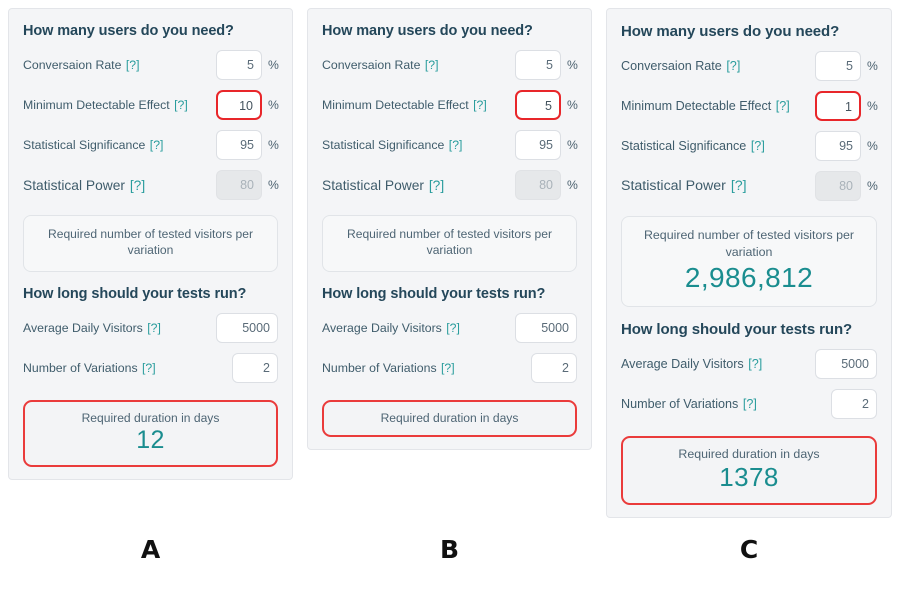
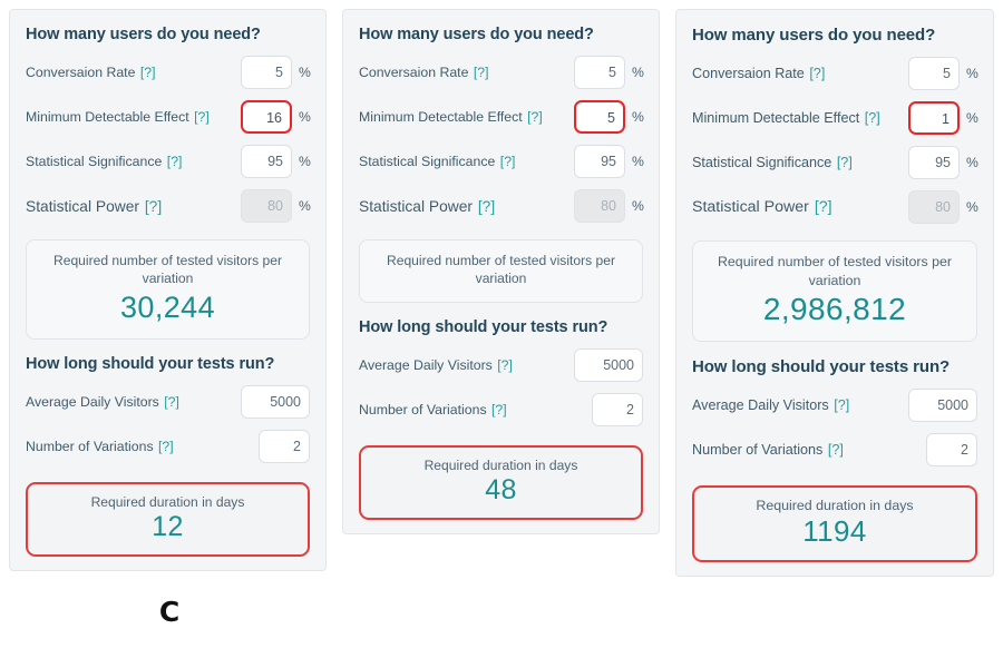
  How many users do you need?
  Conversaion Rate [?]
  5
  %
  Minimum Detectable Effect [?]
- 10
+ 16
  %
  Statistical Significance [?]
  95
  %
  Statistical Power [?]
  80
  %
  Required number of tested visitors per variation
+ 30,244
  How long should your tests run?
  Average Daily Visitors [?]
  5000
  Number of Variations [?]
  2
  Required duration in days
  12
  How many users do you need?
  Conversaion Rate [?]
  5
  %
  Minimum Detectable Effect [?]
  5
  %
  Statistical Significance [?]
  95
  %
  Statistical Power [?]
  80
  %
  Required number of tested visitors per variation
  How long should your tests run?
  Average Daily Visitors [?]
  5000
  Number of Variations [?]
  2
  Required duration in days
+ 48
  How many users do you need?
  Conversaion Rate [?]
  5
  %
  Minimum Detectable Effect [?]
  1
  %
  Statistical Significance [?]
  95
  %
  Statistical Power [?]
  80
  %
  Required number of tested visitors per variation
  2,986,812
  How long should your tests run?
  Average Daily Visitors [?]
  5000
  Number of Variations [?]
  2
  Required duration in days
- 1378
+ 1194
- A
- B
  C
